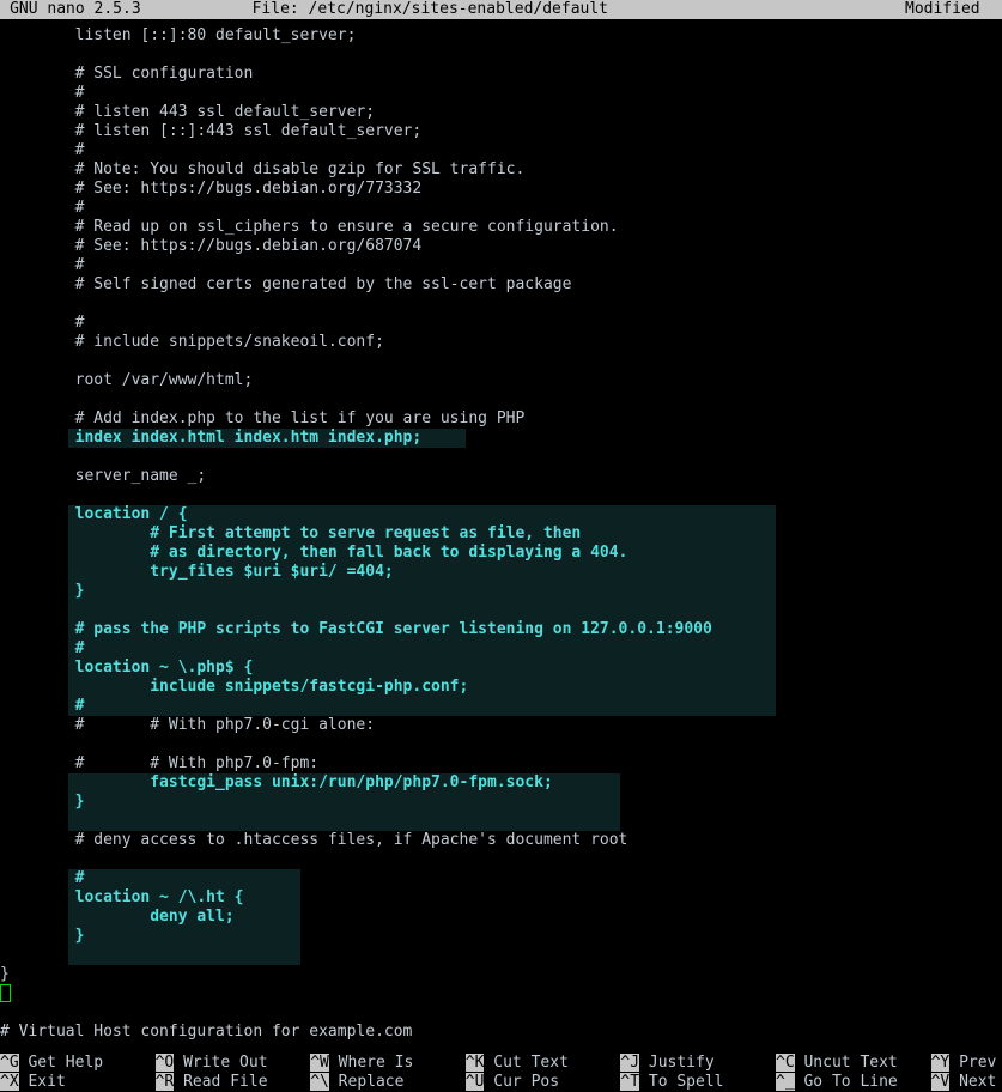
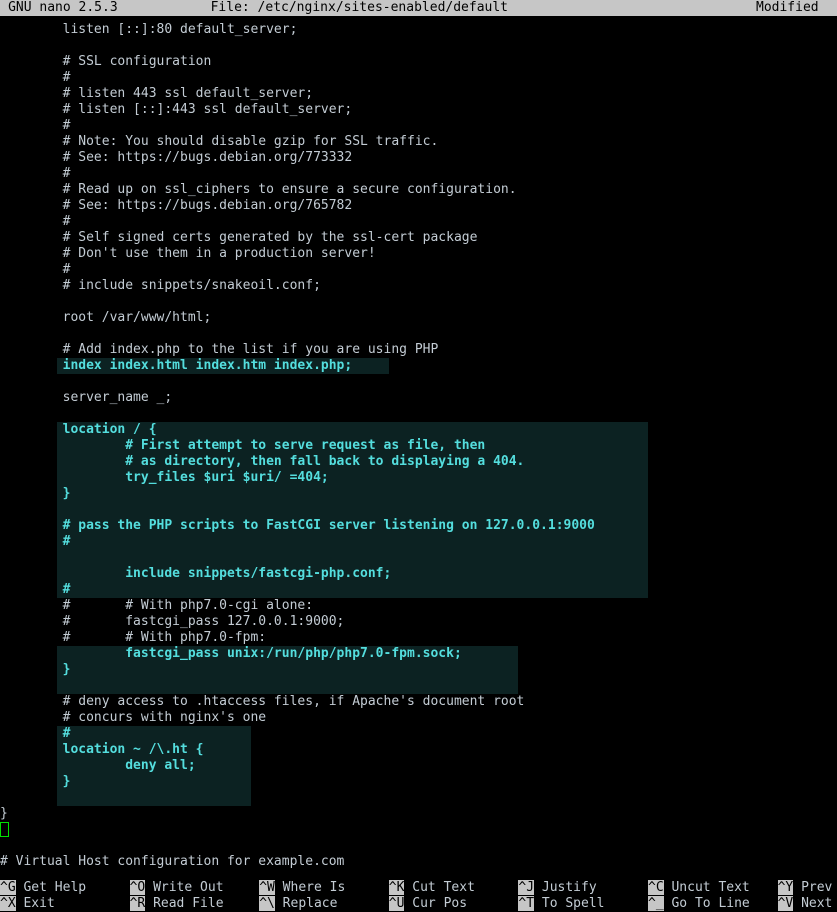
  GNU nano 2.5.3
  File: /etc/nginx/sites-enabled/default
  Modified
  listen [::]:80 default_server;
  # SSL configuration
  #
  # listen 443 ssl default_server;
  # listen [::]:443 ssl default_server;
  #
  # Note: You should disable gzip for SSL traffic.
  # See: https://bugs.debian.org/773332
  #
  # Read up on ssl_ciphers to ensure a secure configuration.
- # See: https://bugs.debian.org/687074
+ # See: https://bugs.debian.org/765782
  #
  # Self signed certs generated by the ssl-cert package
+ # Don't use them in a production server!
  #
  # include snippets/snakeoil.conf;
  root /var/www/html;
  # Add index.php to the list if you are using PHP
  index index.html index.htm index.php;
  server_name _;
  location / {
  # First attempt to serve request as file, then
  # as directory, then fall back to displaying a 404.
  try_files $uri $uri/ =404;
  }
  # pass the PHP scripts to FastCGI server listening on 127.0.0.1:9000
  #
- location ~ \.php$ {
  include snippets/fastcgi-php.conf;
  #
  # # With php7.0-cgi alone:
+ # fastcgi_pass 127.0.0.1:9000;
  # # With php7.0-fpm:
  fastcgi_pass unix:/run/php/php7.0-fpm.sock;
  }
  # deny access to .htaccess files, if Apache's document root
+ # concurs with nginx's one
  #
  location ~ /\.ht {
  deny all;
  }
  }
  # Virtual Host configuration for example.com
  ^G Get Help
  ^X Exit
  ^O Write Out
  ^R Read File
  ^W Where Is
  ^\ Replace
  ^K Cut Text
  ^U Cur Pos
  ^J Justify
  ^T To Spell
  ^C Uncut Text
  ^_ Go To Line
